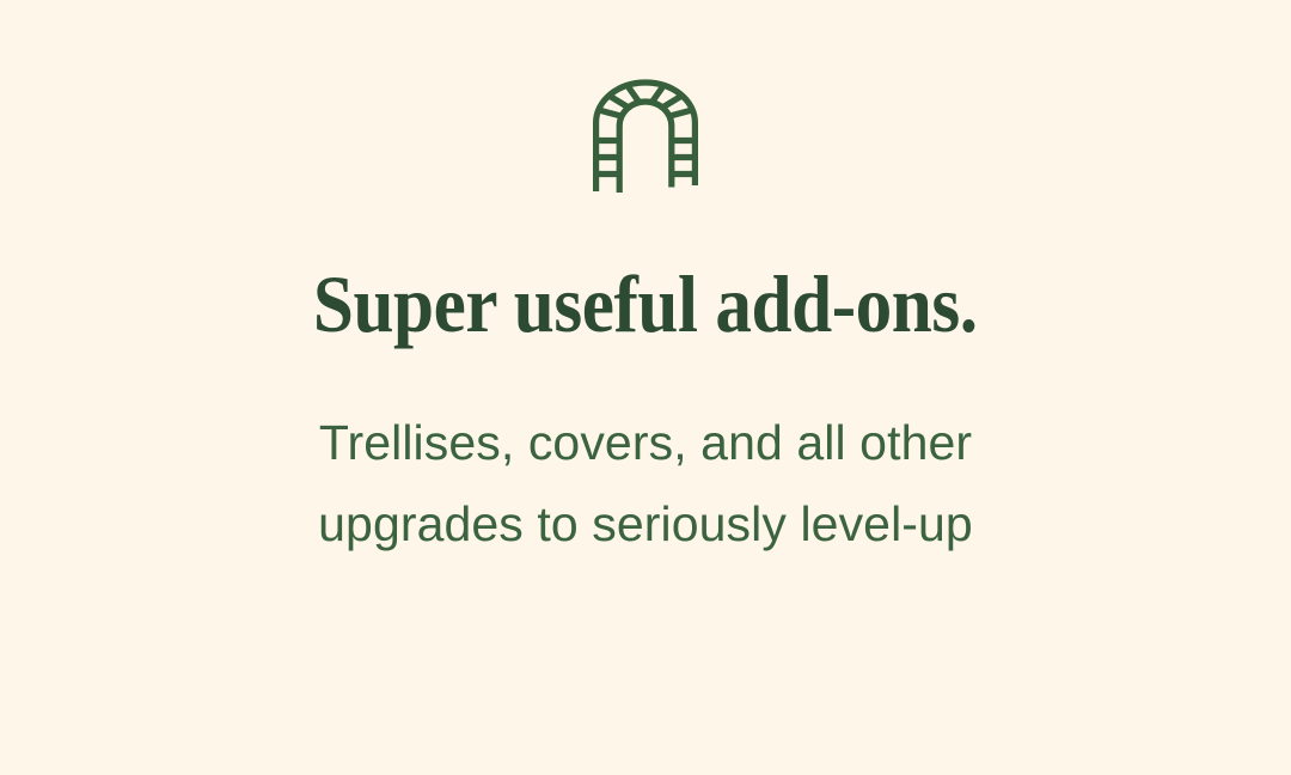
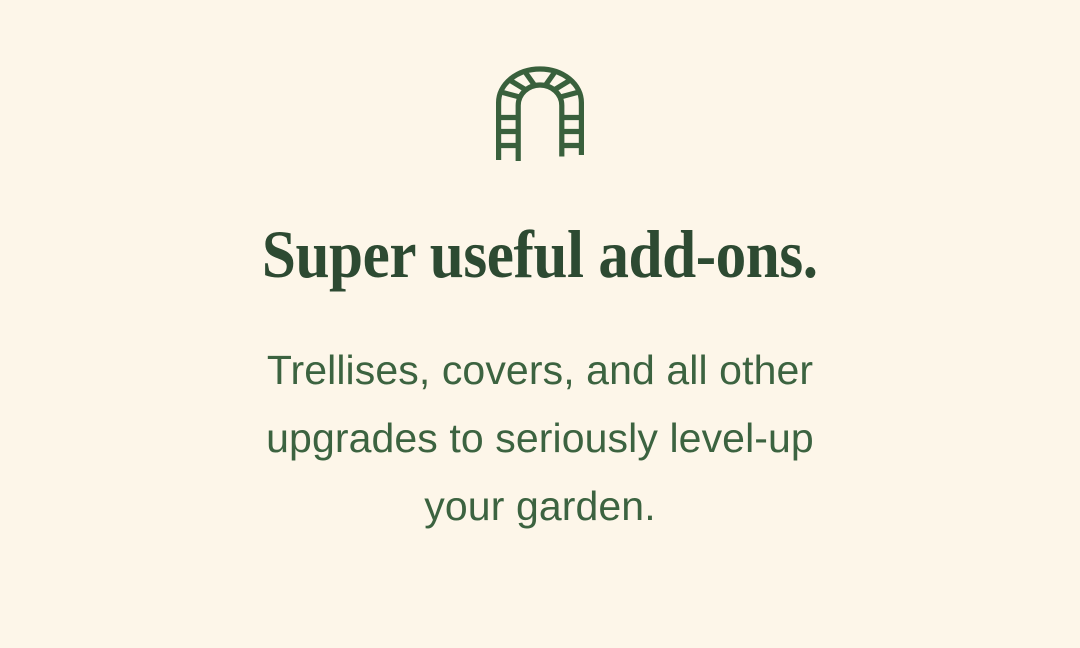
  Super useful add-ons.
  Trellises, covers, and all other
  upgrades to seriously level-up
+ your garden.
